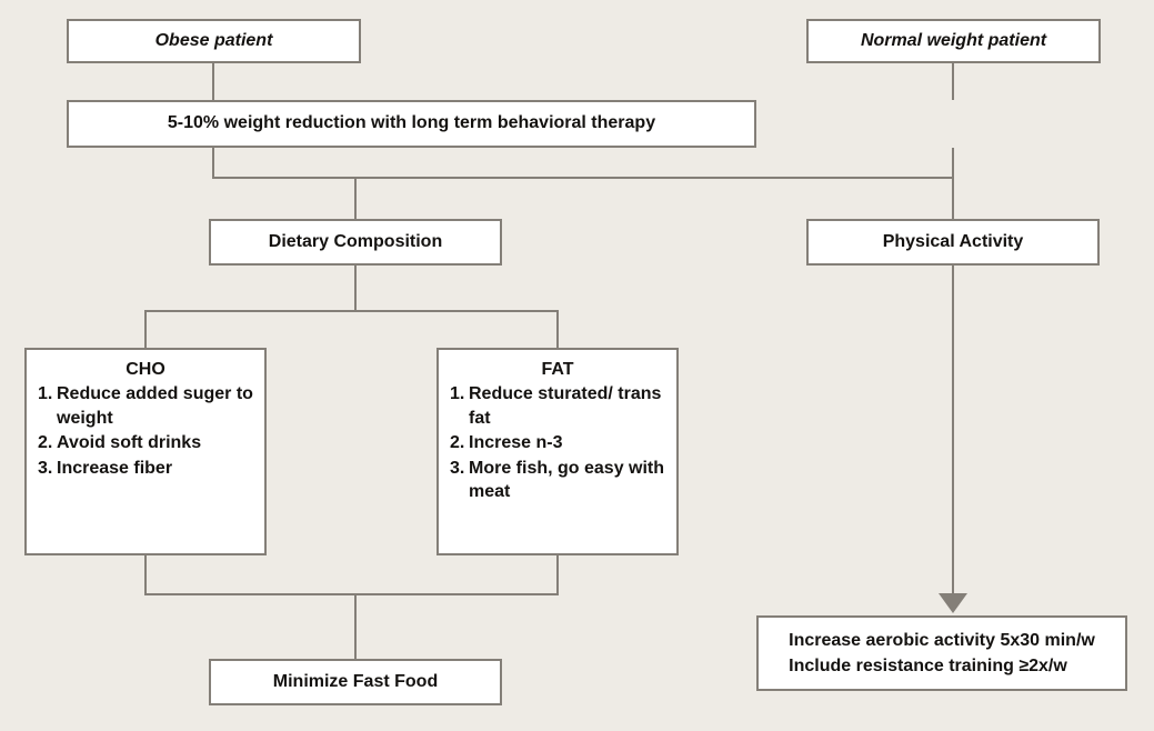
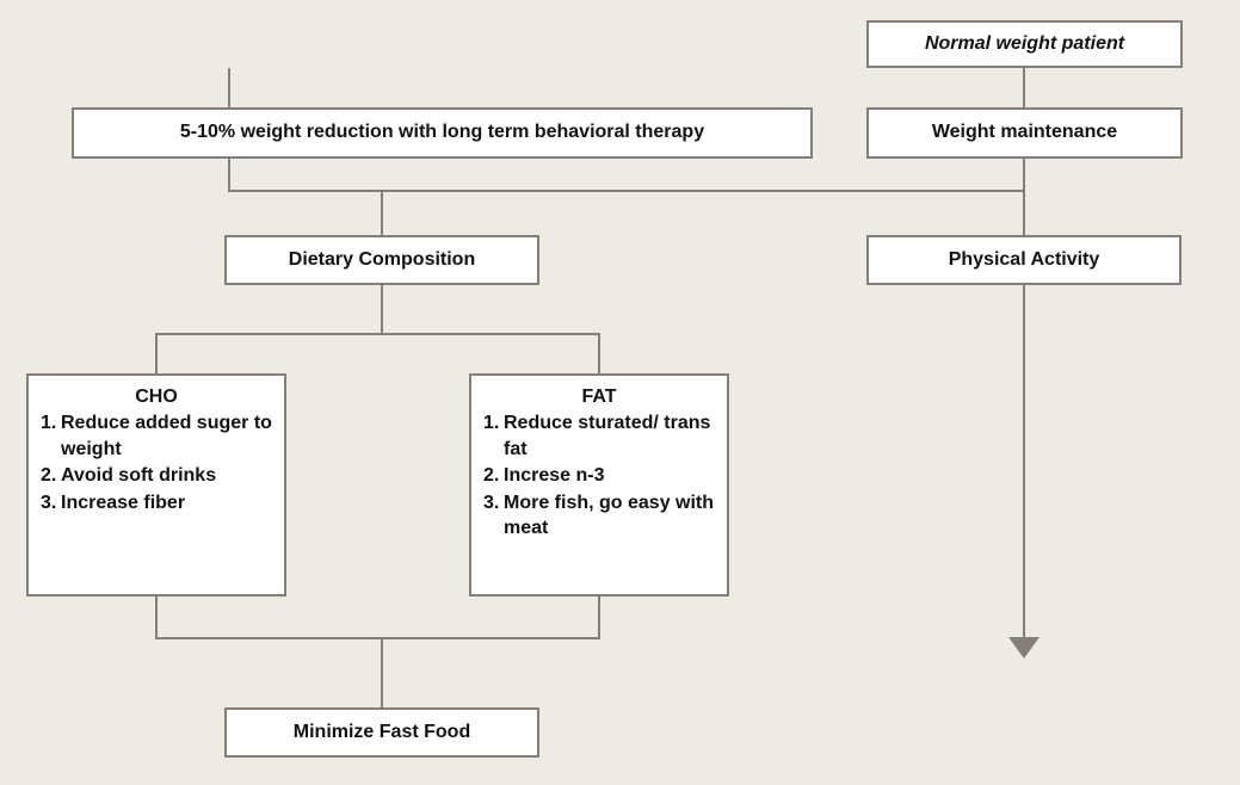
- Obese patient
  Normal weight patient
  5-10% weight reduction with long term behavioral therapy
+ Weight maintenance
  Dietary Composition
  Physical Activity
  CHO
  1.
  Reduce added suger to weight
  2.
  Avoid soft drinks
  3.
  Increase fiber
  FAT
  1.
  Reduce sturated/ trans fat
  2.
  Increse n-3
  3.
  More fish, go easy with meat
  Minimize Fast Food
- Increase aerobic activity 5x30 min/w
- Include resistance training ≥2x/w
